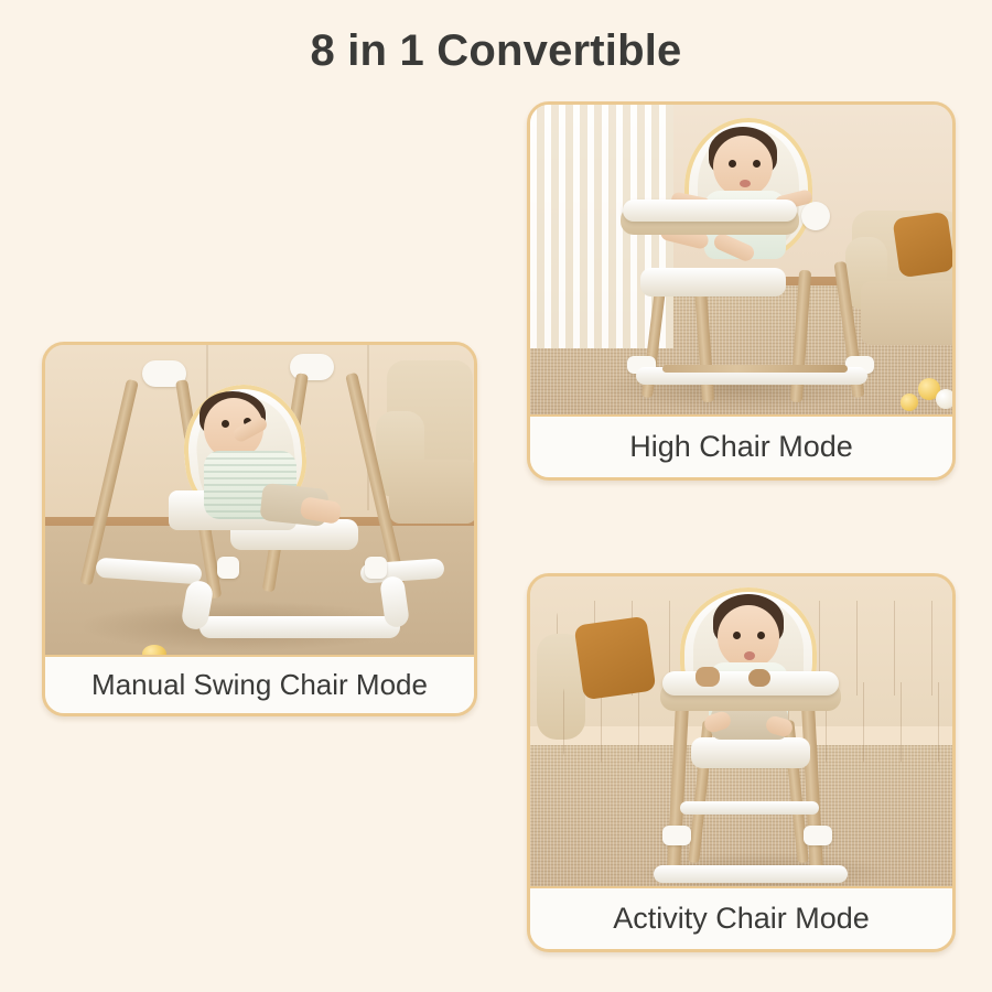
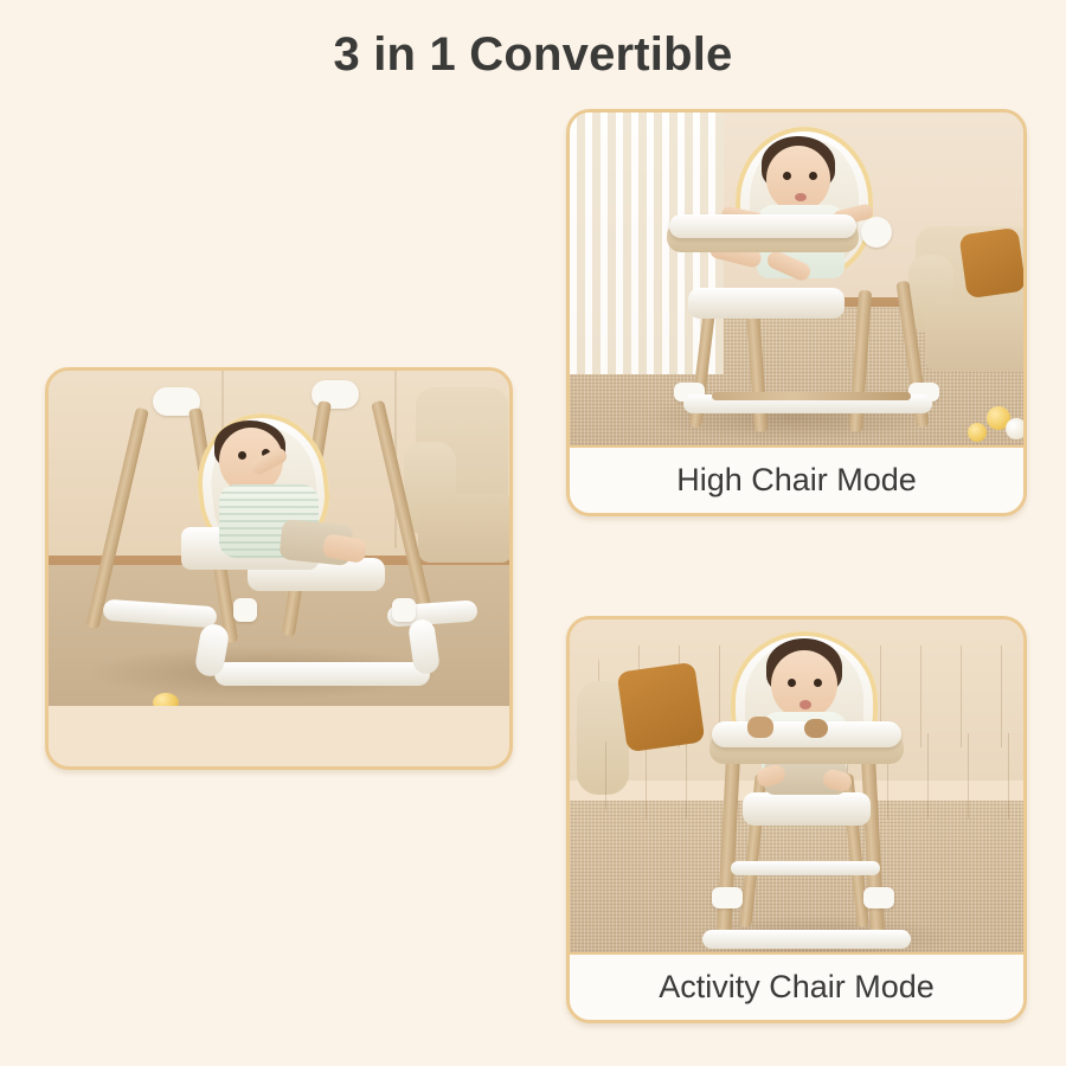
- 8 in 1 Convertible
+ 3 in 1 Convertible
  High Chair Mode
- Manual Swing Chair Mode
  Activity Chair Mode
